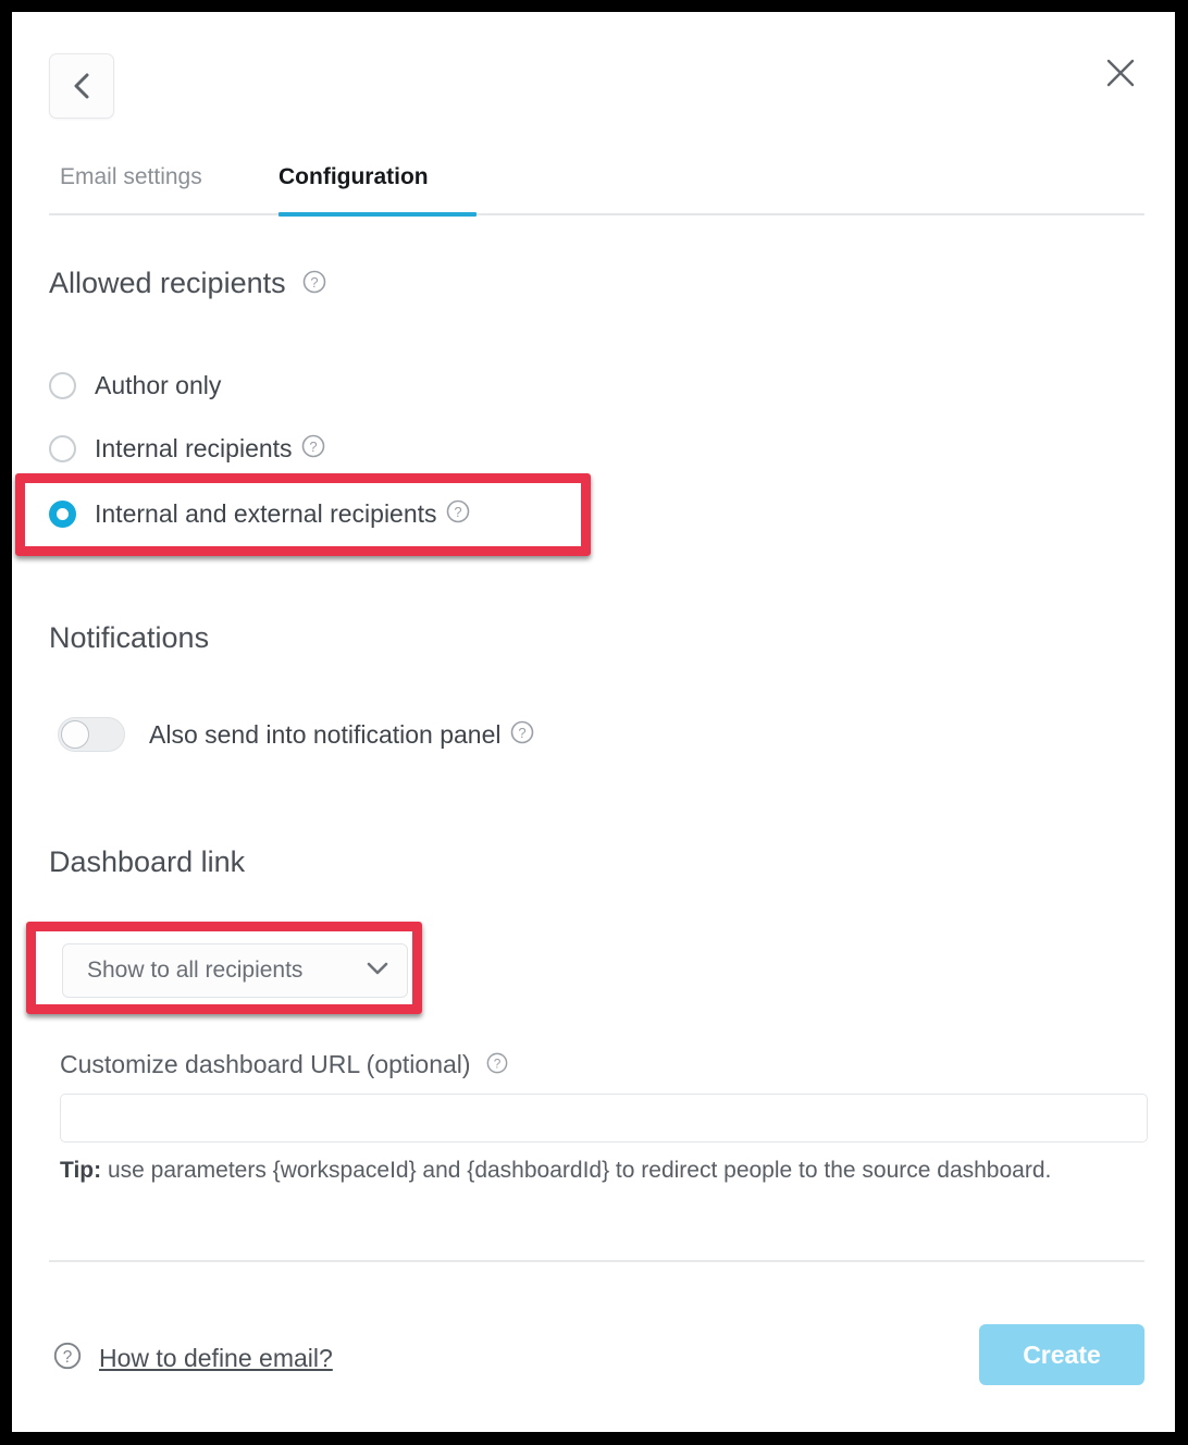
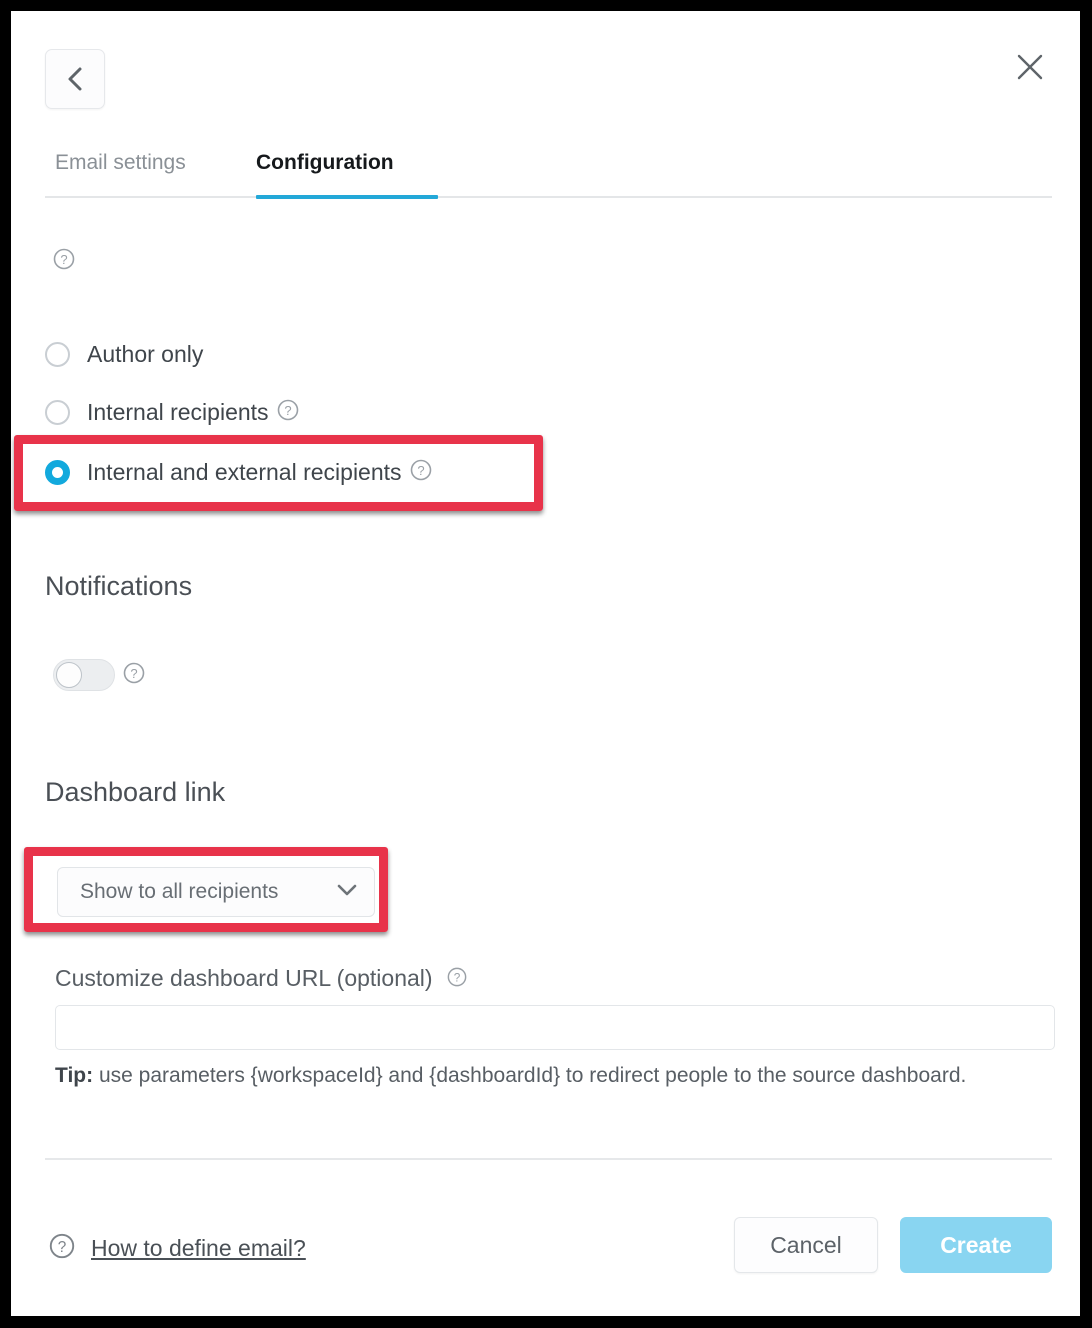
  Email settings
  Configuration
- Allowed recipients
  ?
  Author only
  Internal recipients
  ?
  Internal and external recipients
  ?
  Notifications
- Also send into notification panel
  ?
  Dashboard link
  Show to all recipients
  Customize dashboard URL (optional)
  ?
  Tip: use parameters {workspaceId} and {dashboardId} to redirect people to the source dashboard.
  ?
  How to define email?
+ Cancel
  Create
